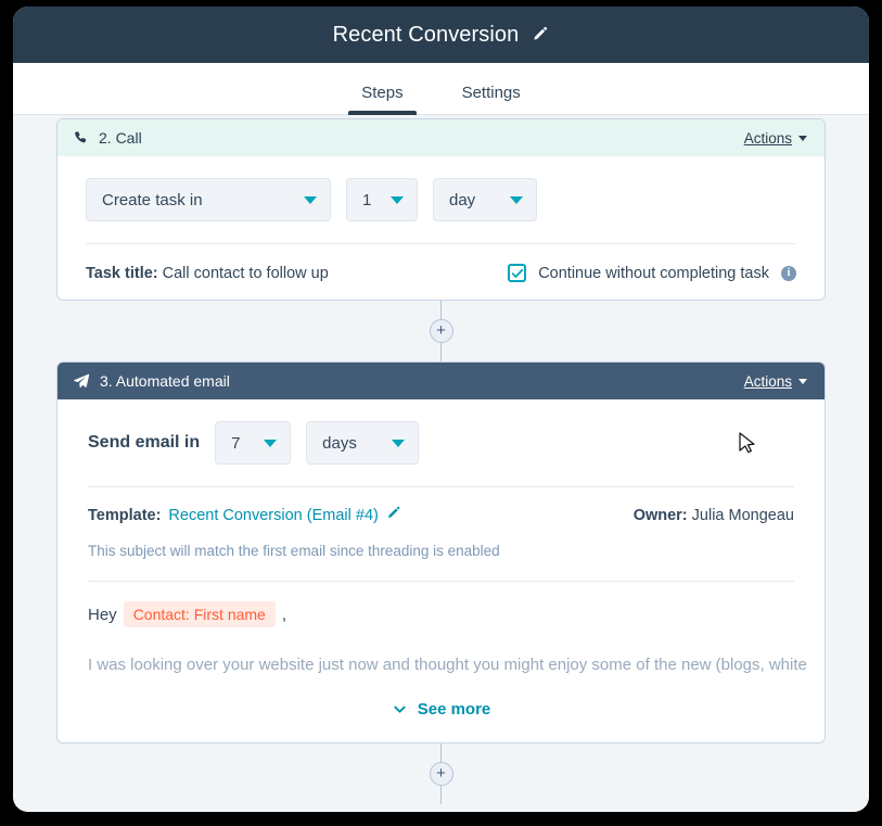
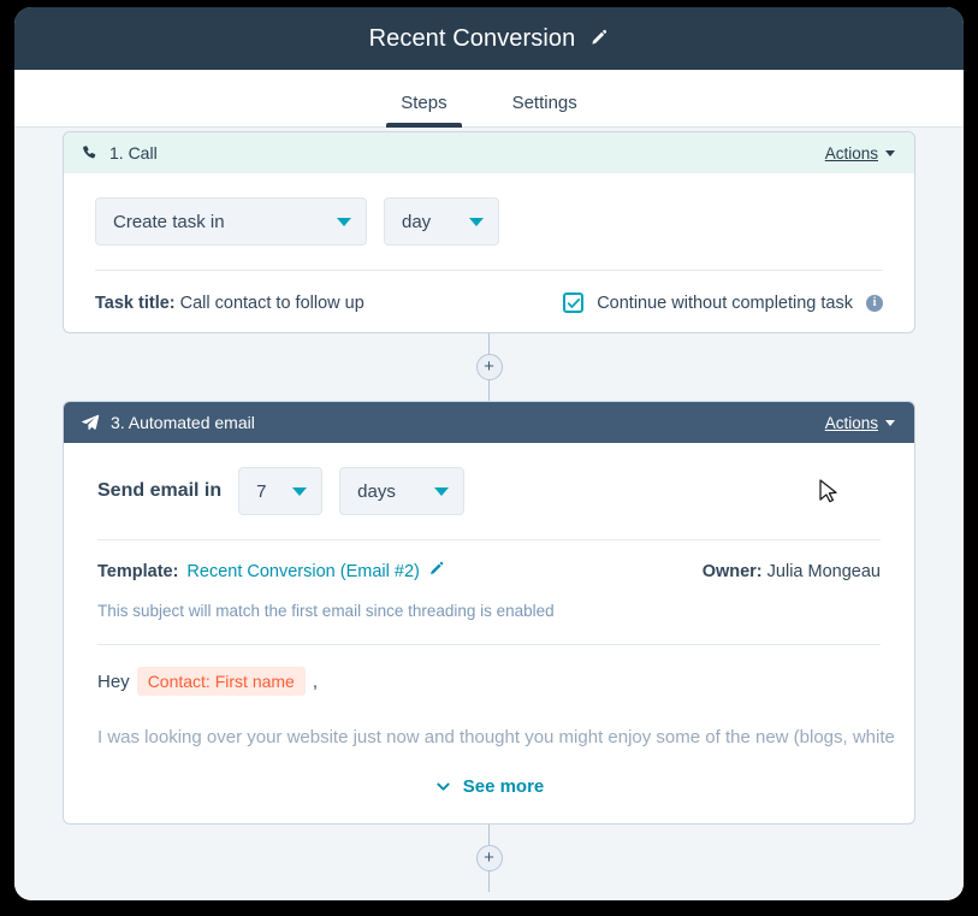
  Recent Conversion
  Steps
  Settings
- 2. Call
+ 1. Call
  Actions
  Create task in
- 1
  day
  Task title: Call contact to follow up
  Continue without completing task
  i
  +
  3. Automated email
  Actions
  Send email in
  7
  days
  Template:
- Recent Conversion (Email #4)
+ Recent Conversion (Email #2)
  Owner: Julia Mongeau
  This subject will match the first email since threading is enabled
  Hey
  Contact: First name
  ,
  I was looking over your website just now and thought you might enjoy some of the new (blogs, white
  See more
  +
